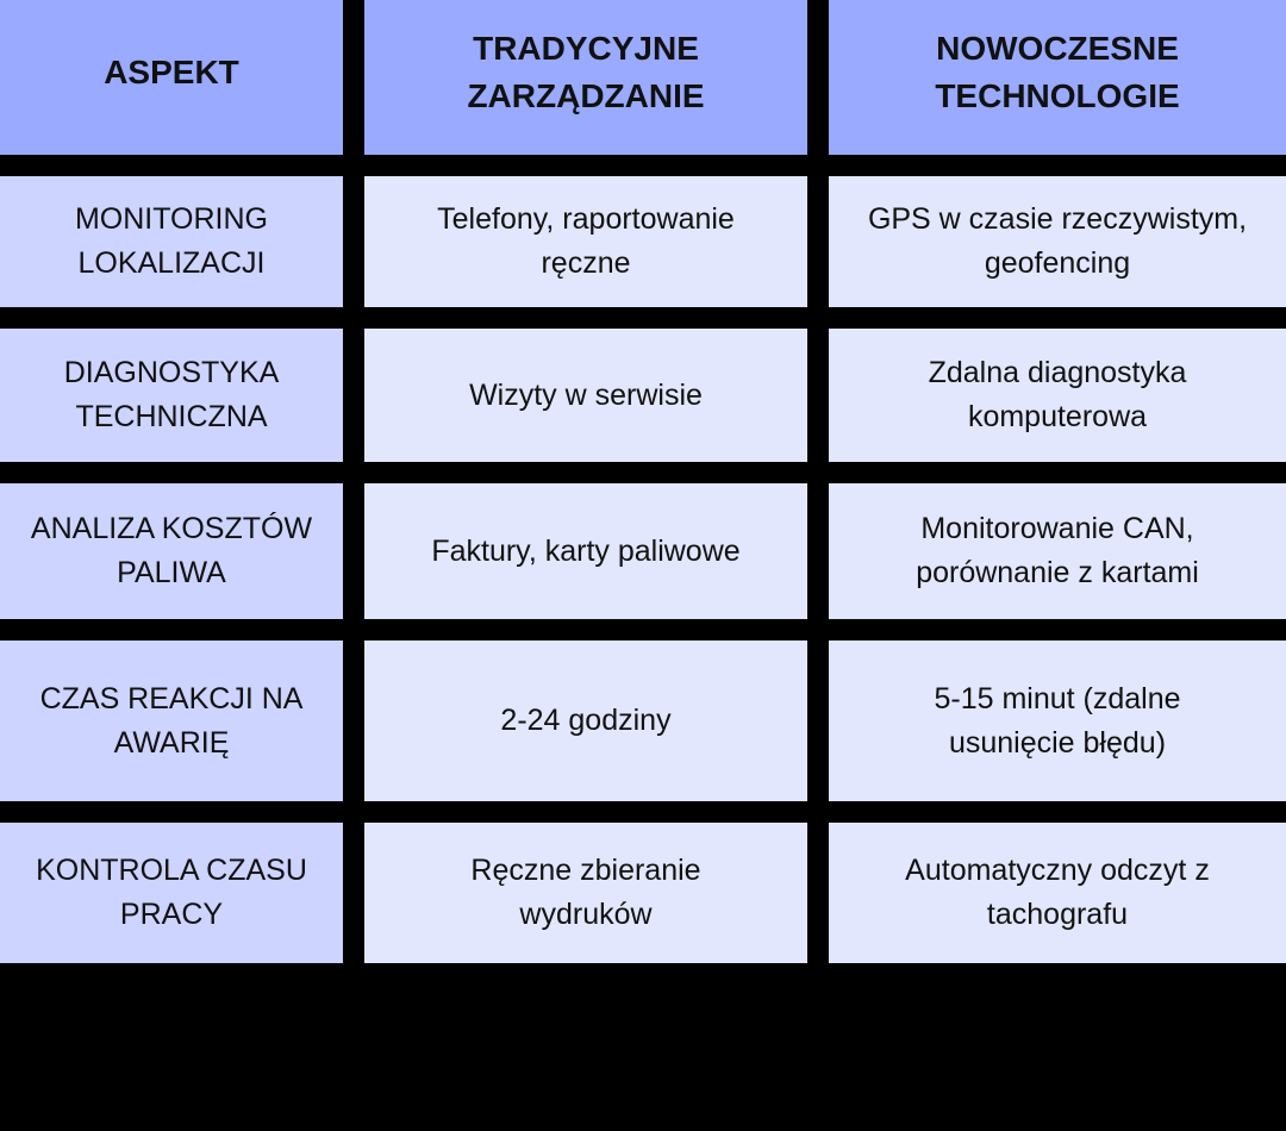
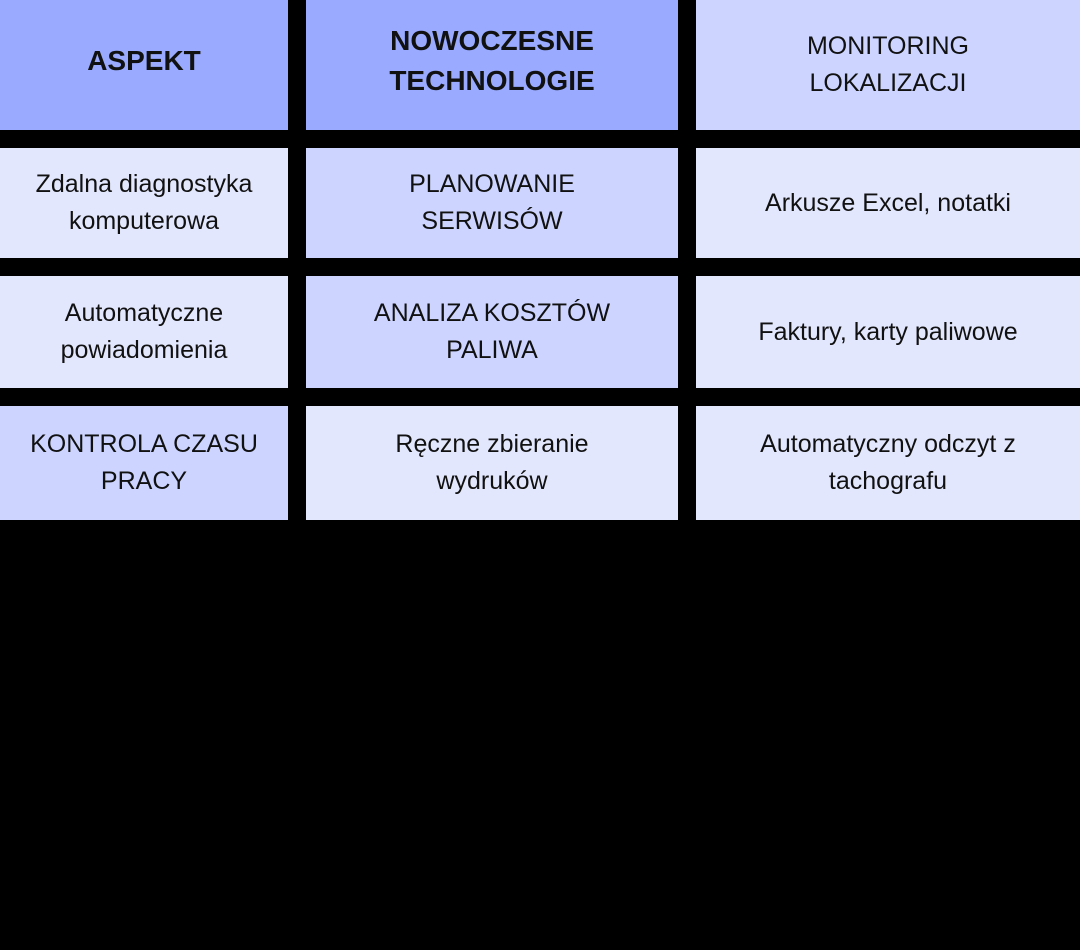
  ASPEKT
- TRADYCYJNE
- ZARZĄDZANIE
  NOWOCZESNE
  TECHNOLOGIE
  MONITORING
  LOKALIZACJI
- Telefony, raportowanie
- ręczne
- GPS w czasie rzeczywistym,
- geofencing
- DIAGNOSTYKA
- TECHNICZNA
- Wizyty w serwisie
  Zdalna diagnostyka
  komputerowa
+ PLANOWANIE
+ SERWISÓW
+ Arkusze Excel, notatki
+ Automatyczne
+ powiadomienia
  ANALIZA KOSZTÓW
  PALIWA
  Faktury, karty paliwowe
- Monitorowanie CAN,
- porównanie z kartami
- CZAS REAKCJI NA
- AWARIĘ
- 2-24 godziny
- 5-15 minut (zdalne
- usunięcie błędu)
  KONTROLA CZASU
  PRACY
  Ręczne zbieranie
  wydruków
  Automatyczny odczyt z
  tachografu
